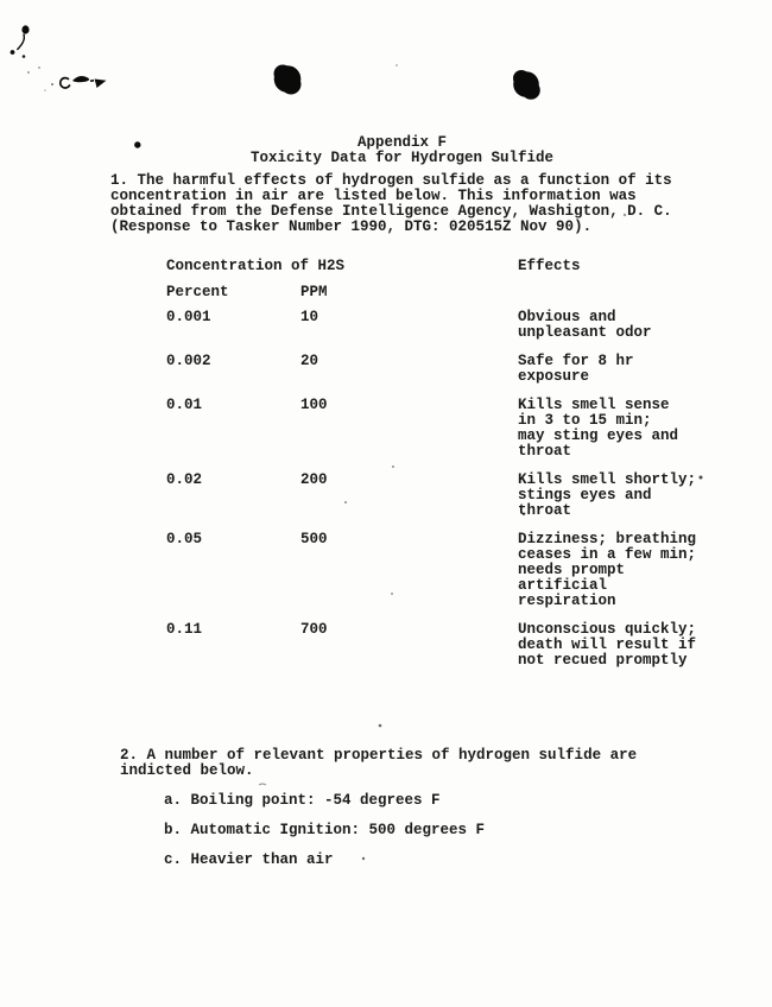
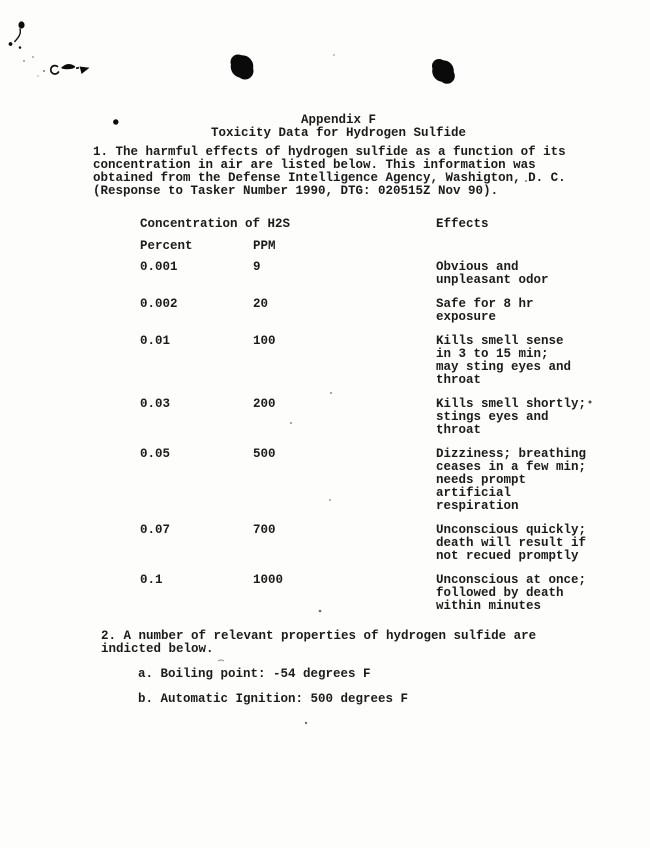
  Appendix F
  Toxicity Data for Hydrogen Sulfide
  1. The harmful effects of hydrogen sulfide as a function of its
  concentration in air are listed below. This information was
  obtained from the Defense Intelligence Agency, Washigton, D. C.
  (Response to Tasker Number 1990, DTG: 020515Z Nov 90).
  Concentration of H2S
  Effects
  Percent
  PPM
  0.001
- 10
+ 9
  Obvious and
  unpleasant odor
  0.002
  20
  Safe for 8 hr
  exposure
  0.01
  100
  Kills smell sense
  in 3 to 15 min;
  may sting eyes and
  throat
- 0.02
+ 0.03
  200
  Kills smell shortly;
  stings eyes and
  throat
  0.05
  500
  Dizziness; breathing
  ceases in a few min;
  needs prompt
  artificial
  respiration
- 0.11
+ 0.07
  700
  Unconscious quickly;
  death will result if
  not recued promptly
+ 0.1
+ 1000
+ Unconscious at once;
+ followed by death
+ within minutes
  2. A number of relevant properties of hydrogen sulfide are
  indicted below.
  a. Boiling point: -54 degrees F
  b. Automatic Ignition: 500 degrees F
- c. Heavier than air
